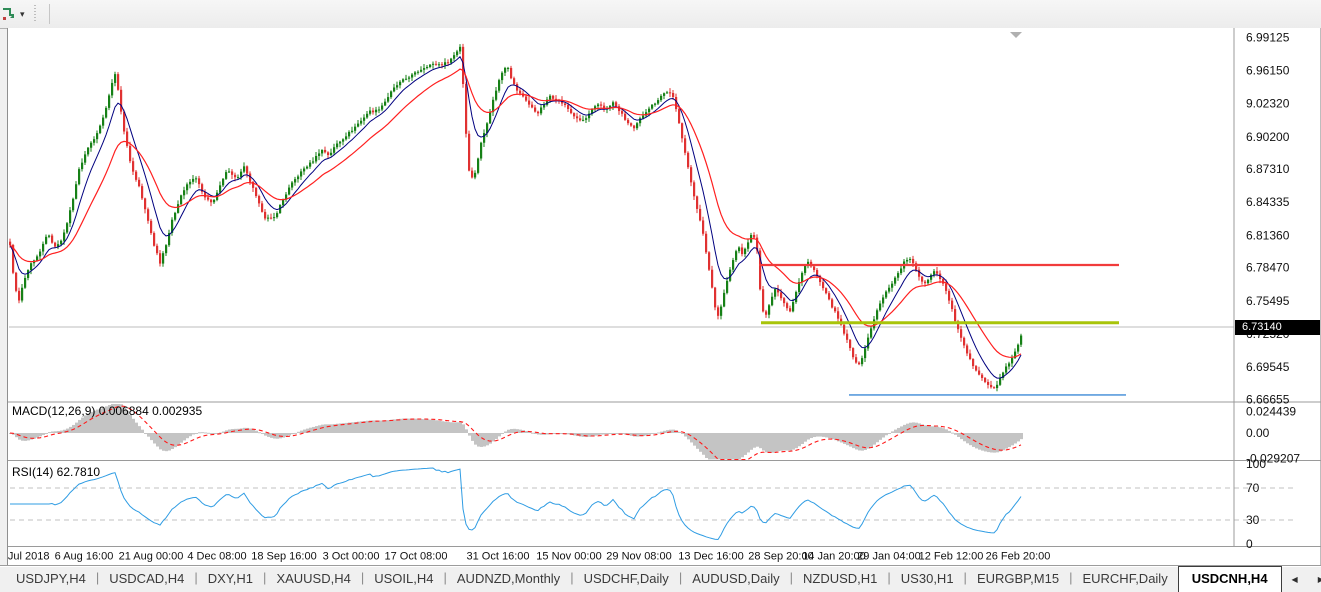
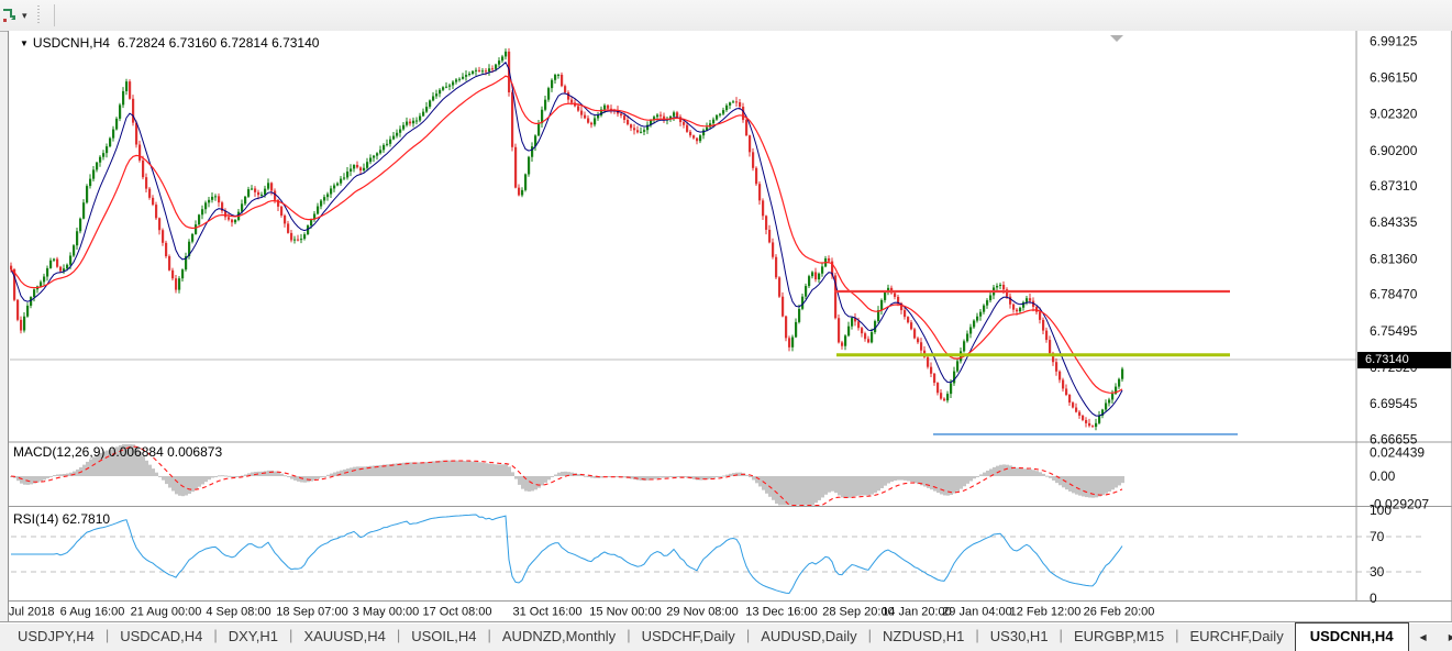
  ▾
+ ▼ USDCNH,H4 6.72824 6.73160 6.72814 6.73140
- MACD(12,26,9) 0.006884 0.002935
+ MACD(12,26,9) 0.006884 0.006873
  RSI(14) 62.7810
  6.99125
  6.96150
  9.02320
  6.90200
  6.87310
  6.84335
  6.81360
  6.78470
  6.75495
  6.69545
  6.66655
  0.024439
  0.00
  -0.029207
  100
  70
  30
  0
  Jul 2018
  6 Aug 16:00
  21 Aug 00:00
- 4 Dec 08:00
+ 4 Sep 08:00
- 18 Sep 16:00
+ 18 Sep 07:00
- 3 Oct 00:00
+ 3 May 00:00
  17 Oct 08:00
  31 Oct 16:00
  15 Nov 00:00
  29 Nov 08:00
  13 Dec 16:00
  28 Sep 20:00
  14 Jan 20:00
  29 Jan 04:00
  12 Feb 12:00
  26 Feb 20:00
  6.73140
  USDJPY,H4
  |
  USDCAD,H4
  |
  DXY,H1
  |
  XAUUSD,H4
  |
  USOIL,H4
  |
  AUDNZD,Monthly
  |
  USDCHF,Daily
  |
  AUDUSD,Daily
  |
  NZDUSD,H1
  |
  US30,H1
  |
  EURGBP,M15
  |
  EURCHF,Daily
  USDCNH,H4
  ◀
